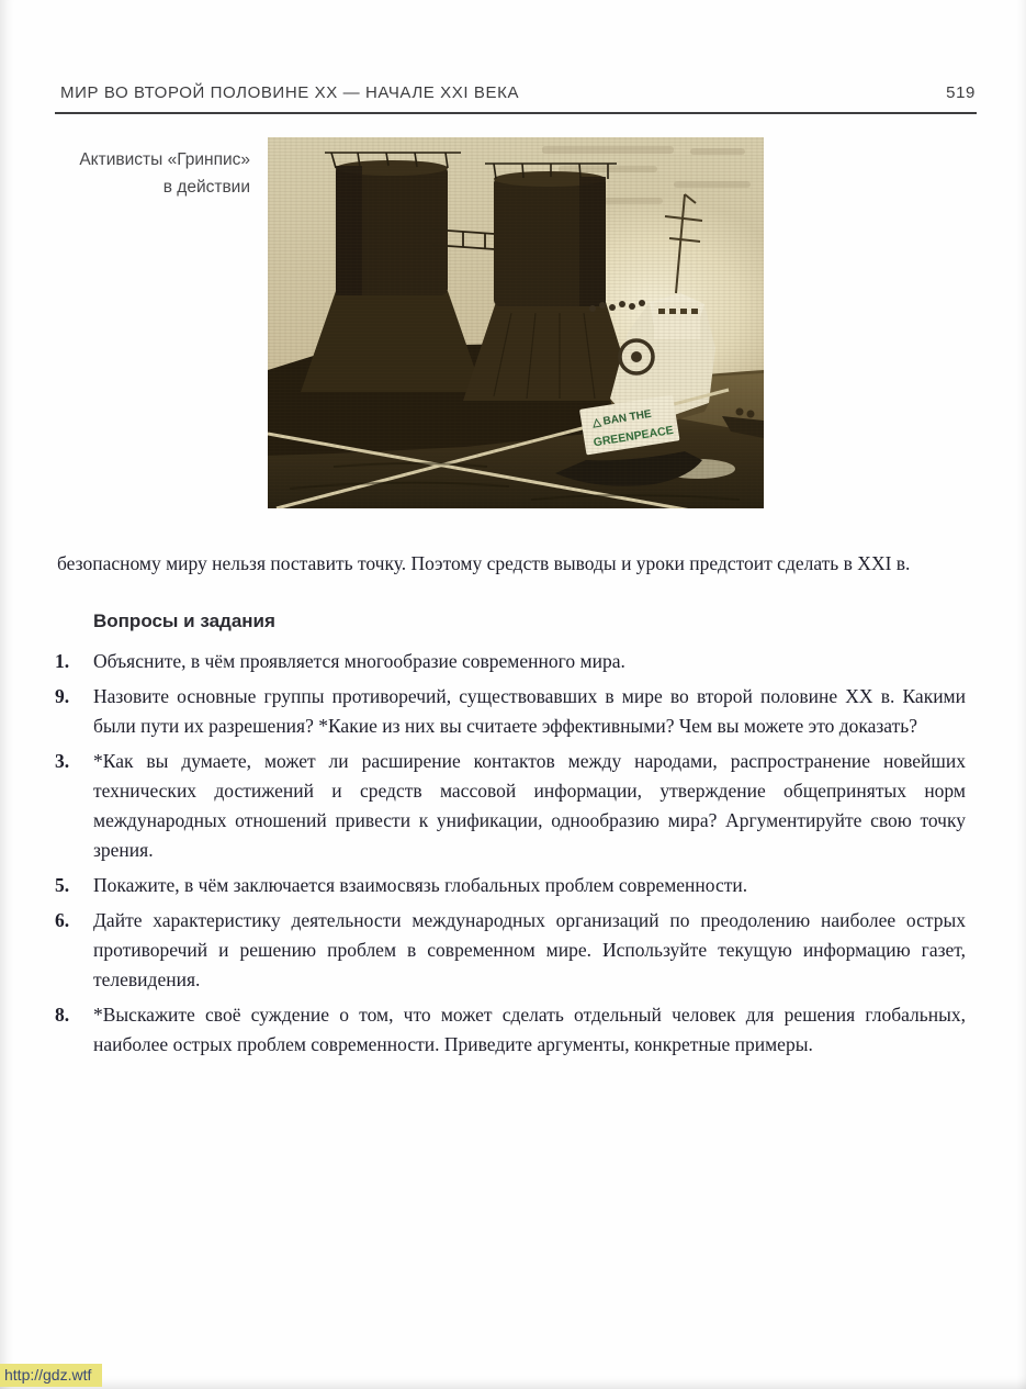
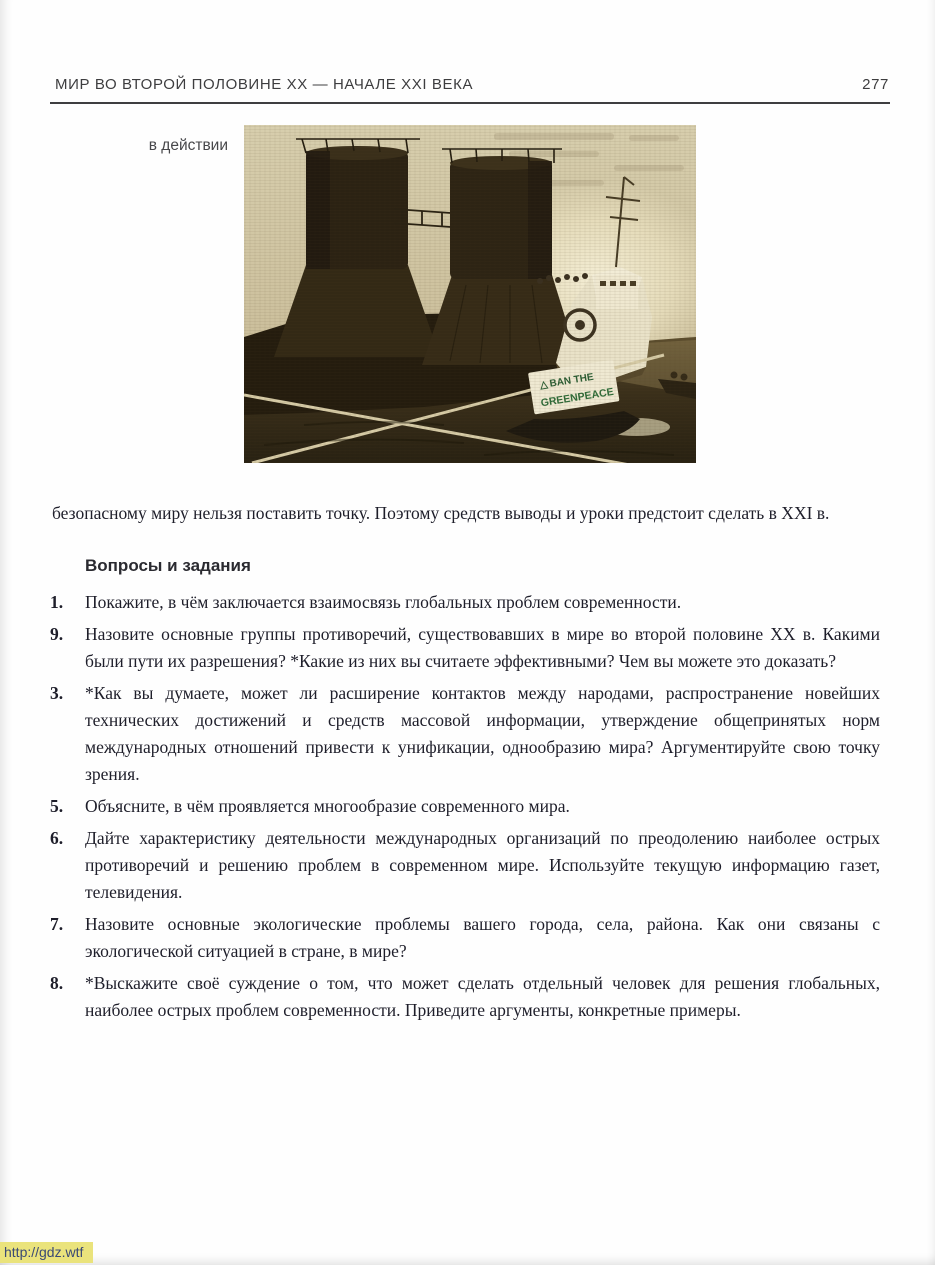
  МИР ВО ВТОРОЙ ПОЛОВИНЕ XX — НАЧАЛЕ XXI ВЕКА
- 519
+ 277
- Активисты «Гринпис»
  в действии
  безопасному миру нельзя поставить точку. Поэтому средств выводы и уроки предстоит сделать в XXI в.
  Вопросы и задания
  1.
- Объясните, в чём проявляется многообразие современного мира.
+ Покажите, в чём заключается взаимосвязь глобальных проблем современности.
  9.
  Назовите основные группы противоречий, существовавших в мире во второй половине XX в. Какими были пути их разрешения? *Какие из них вы считаете эффективными? Чем вы можете это доказать?
  3.
  *Как вы думаете, может ли расширение контактов между народами, распространение новейших технических достижений и средств массовой информации, утверждение общепринятых норм международных отношений привести к унификации, однообразию мира? Аргументируйте свою точку зрения.
  5.
- Покажите, в чём заключается взаимосвязь глобальных проблем современности.
+ Объясните, в чём проявляется многообразие современного мира.
  6.
  Дайте характеристику деятельности международных организаций по преодолению наиболее острых противоречий и решению проблем в современном мире. Используйте текущую информацию газет, телевидения.
+ 7.
+ Назовите основные экологические проблемы вашего города, села, района. Как они связаны с экологической ситуацией в стране, в мире?
  8.
  *Выскажите своё суждение о том, что может сделать отдельный человек для решения глобальных, наиболее острых проблем современности. Приведите аргументы, конкретные примеры.
  http://gdz.wtf
